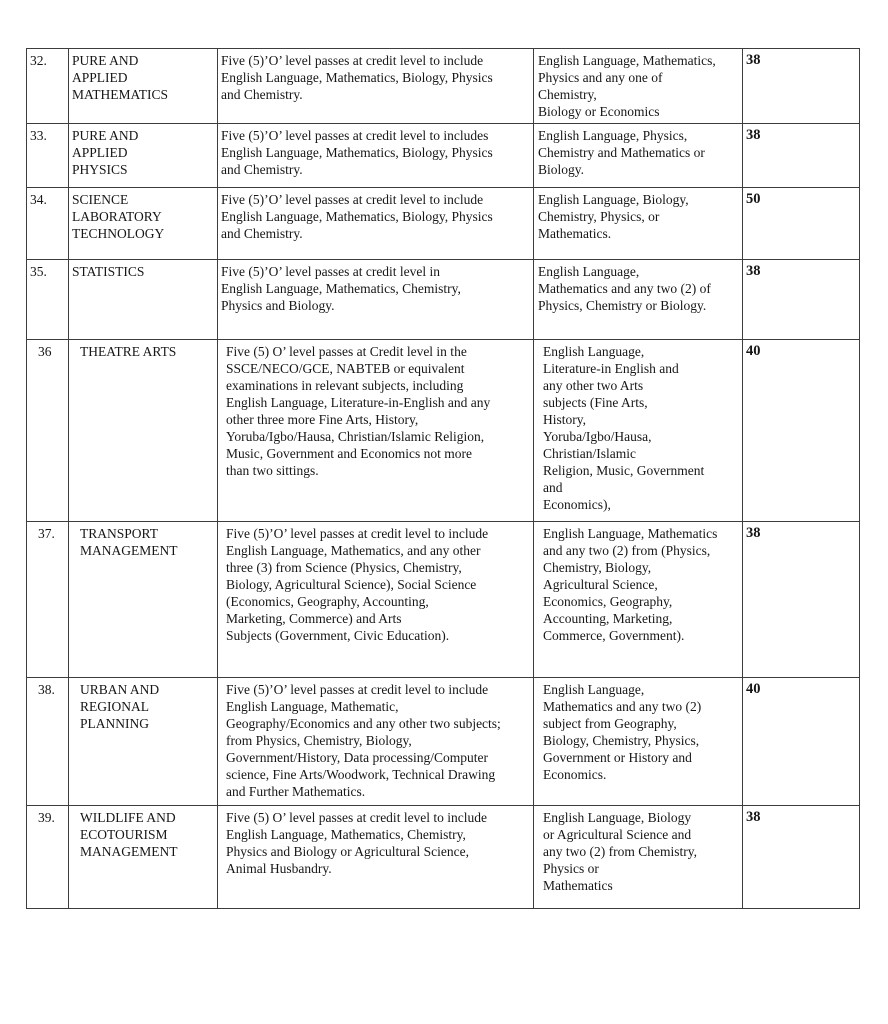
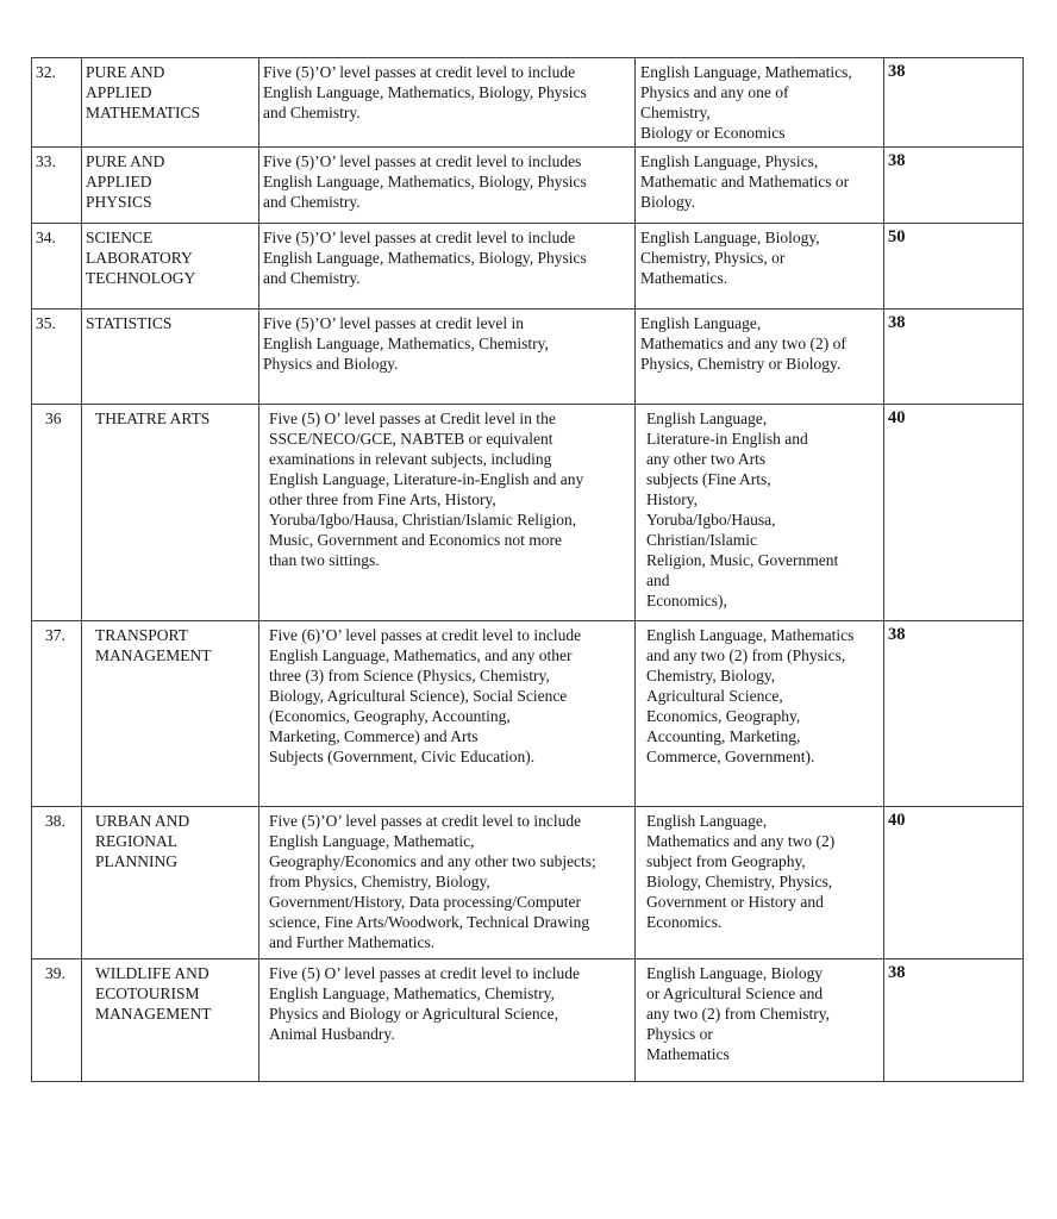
  32.	PURE AND APPLIED MATHEMATICS	Five (5)’O’ level passes at credit level to include English Language, Mathematics, Biology, Physics and Chemistry.	English Language, Mathematics, Physics and any one of Chemistry, Biology or Economics	38
- 33.	PURE AND APPLIED PHYSICS	Five (5)’O’ level passes at credit level to includes English Language, Mathematics, Biology, Physics and Chemistry.	English Language, Physics, Chemistry and Mathematics or Biology.	38
+ 33.	PURE AND APPLIED PHYSICS	Five (5)’O’ level passes at credit level to includes English Language, Mathematics, Biology, Physics and Chemistry.	English Language, Physics, Mathematic and Mathematics or Biology.	38
  34.	SCIENCE LABORATORY TECHNOLOGY	Five (5)’O’ level passes at credit level to include English Language, Mathematics, Biology, Physics and Chemistry.	English Language, Biology, Chemistry, Physics, or Mathematics.	50
  35.	STATISTICS	Five (5)’O’ level passes at credit level in English Language, Mathematics, Chemistry, Physics and Biology.	English Language, Mathematics and any two (2) of Physics, Chemistry or Biology.	38
- 36	THEATRE ARTS	Five (5) O’ level passes at Credit level in the SSCE/NECO/GCE, NABTEB or equivalent examinations in relevant subjects, including English Language, Literature-in-English and any other three more Fine Arts, History, Yoruba/Igbo/Hausa, Christian/Islamic Religion, Music, Government and Economics not more than two sittings.	English Language, Literature-in English and any other two Arts subjects (Fine Arts, History, Yoruba/Igbo/Hausa, Christian/Islamic Religion, Music, Government and Economics),	40
+ 36	THEATRE ARTS	Five (5) O’ level passes at Credit level in the SSCE/NECO/GCE, NABTEB or equivalent examinations in relevant subjects, including English Language, Literature-in-English and any other three from Fine Arts, History, Yoruba/Igbo/Hausa, Christian/Islamic Religion, Music, Government and Economics not more than two sittings.	English Language, Literature-in English and any other two Arts subjects (Fine Arts, History, Yoruba/Igbo/Hausa, Christian/Islamic Religion, Music, Government and Economics),	40
- 37.	TRANSPORT MANAGEMENT	Five (5)’O’ level passes at credit level to include English Language, Mathematics, and any other three (3) from Science (Physics, Chemistry, Biology, Agricultural Science), Social Science (Economics, Geography, Accounting, Marketing, Commerce) and Arts Subjects (Government, Civic Education).	English Language, Mathematics and any two (2) from (Physics, Chemistry, Biology, Agricultural Science, Economics, Geography, Accounting, Marketing, Commerce, Government).	38
+ 37.	TRANSPORT MANAGEMENT	Five (6)’O’ level passes at credit level to include English Language, Mathematics, and any other three (3) from Science (Physics, Chemistry, Biology, Agricultural Science), Social Science (Economics, Geography, Accounting, Marketing, Commerce) and Arts Subjects (Government, Civic Education).	English Language, Mathematics and any two (2) from (Physics, Chemistry, Biology, Agricultural Science, Economics, Geography, Accounting, Marketing, Commerce, Government).	38
  38.	URBAN AND REGIONAL PLANNING	Five (5)’O’ level passes at credit level to include English Language, Mathematic, Geography/Economics and any other two subjects; from Physics, Chemistry, Biology, Government/History, Data processing/Computer science, Fine Arts/Woodwork, Technical Drawing and Further Mathematics.	English Language, Mathematics and any two (2) subject from Geography, Biology, Chemistry, Physics, Government or History and Economics.	40
  39.	WILDLIFE AND ECOTOURISM MANAGEMENT	Five (5) O’ level passes at credit level to include English Language, Mathematics, Chemistry, Physics and Biology or Agricultural Science, Animal Husbandry.	English Language, Biology or Agricultural Science and any two (2) from Chemistry, Physics or Mathematics	38
